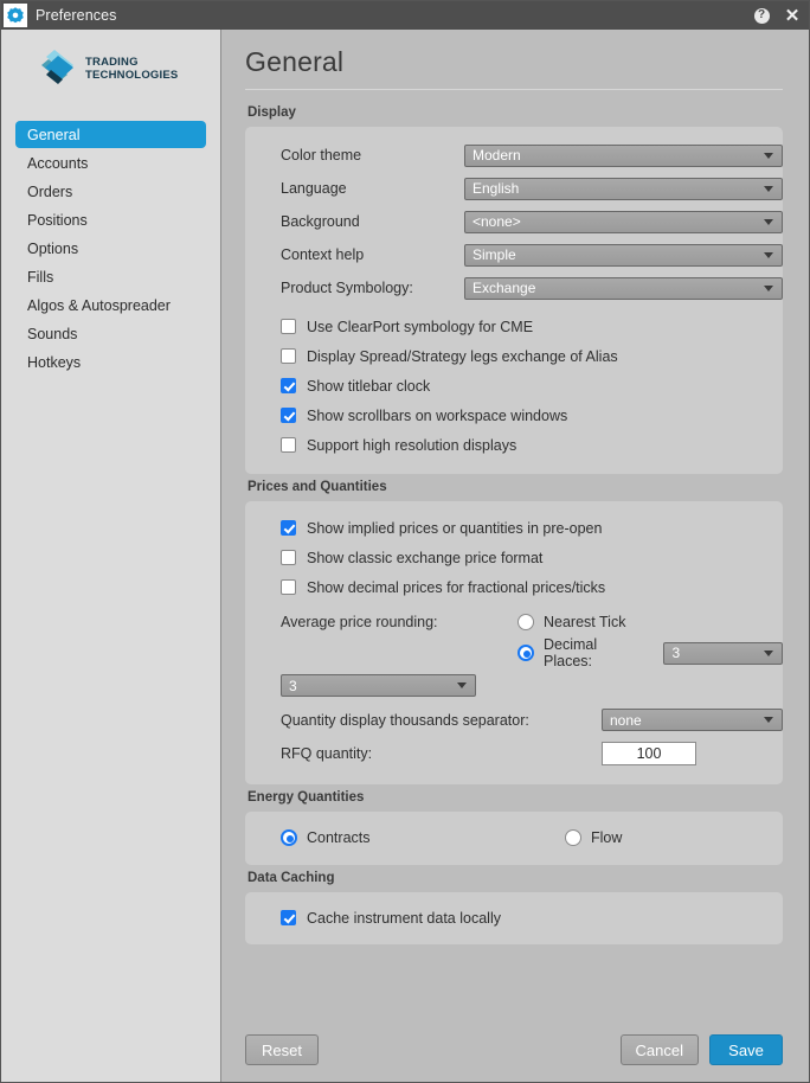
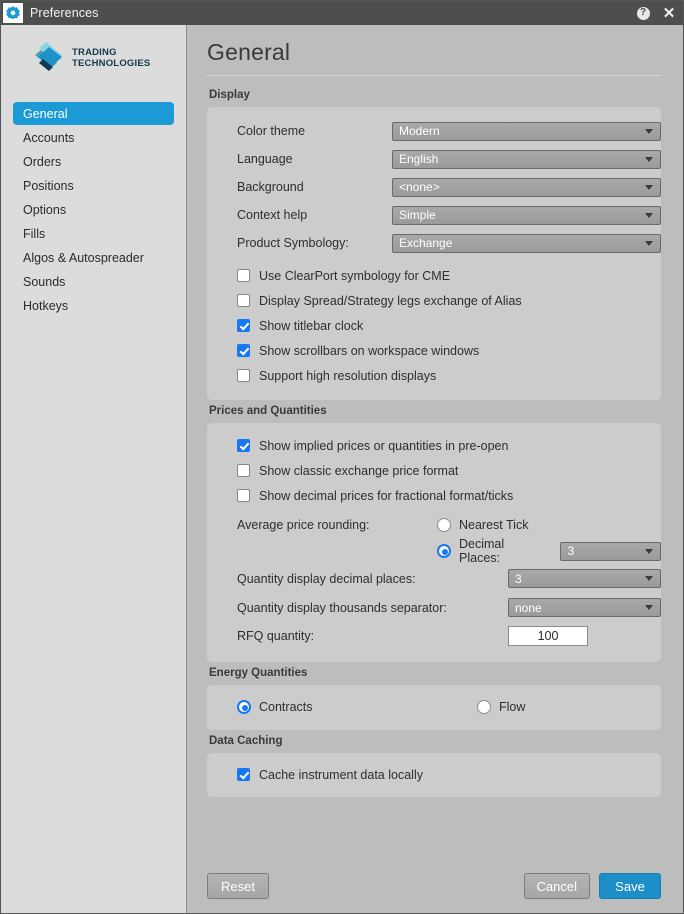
  Preferences
  ?
  ✕
  TRADING
  TECHNOLOGIES
  General
  Accounts
  Orders
  Positions
  Options
  Fills
  Algos & Autospreader
  Sounds
  Hotkeys
  General
  Display
  Color theme
  Modern
  Language
  English
  Background
  <none>
  Context help
  Simple
  Product Symbology:
  Exchange
  Use ClearPort symbology for CME
  Display Spread/Strategy legs exchange of Alias
  Show titlebar clock
  Show scrollbars on workspace windows
  Support high resolution displays
  Prices and Quantities
  Show implied prices or quantities in pre-open
  Show classic exchange price format
- Show decimal prices for fractional prices/ticks
+ Show decimal prices for fractional format/ticks
  Average price rounding:
  Nearest Tick
  Decimal Places:
  3
+ Quantity display decimal places:
  3
  Quantity display thousands separator:
  none
  RFQ quantity:
  100
  Energy Quantities
  Contracts
  Flow
  Data Caching
  Cache instrument data locally
  Reset
  Cancel
  Save
